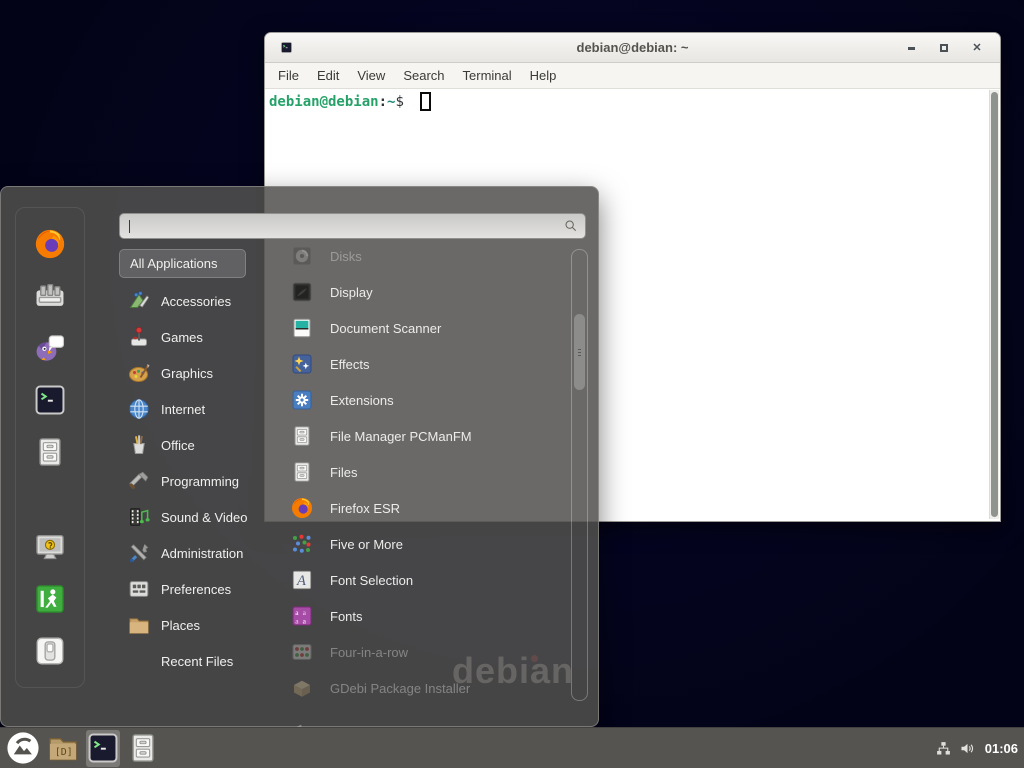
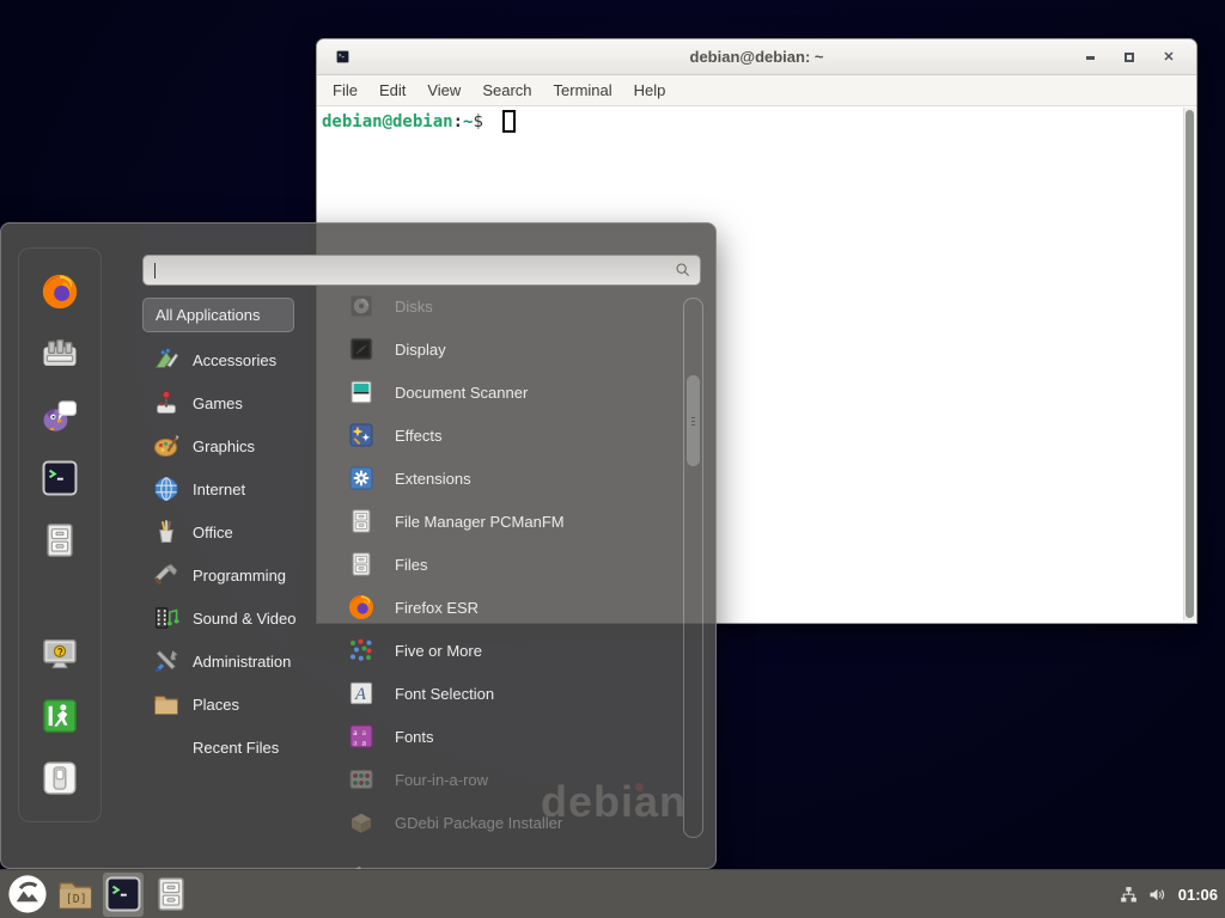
  debian
  debian@debian: ~
  ✕
  File
  Edit
  View
  Search
  Terminal
  Help
  debian@debian
  :
  ~
  $
  All Applications
  Accessories
  Games
  Graphics
  Internet
  Office
  Programming
  Sound & Video
  Administration
- Preferences
  Places
  Recent Files
  Disks
  Display
  Document Scanner
  Effects
  Extensions
  File Manager PCManFM
  Files
  Firefox ESR
  Five or More
  A
  Font Selection
  a
  a
  a
  a
  Fonts
  Four-in-a-row
  GDebi Package Installer
  [D]
  01:06
